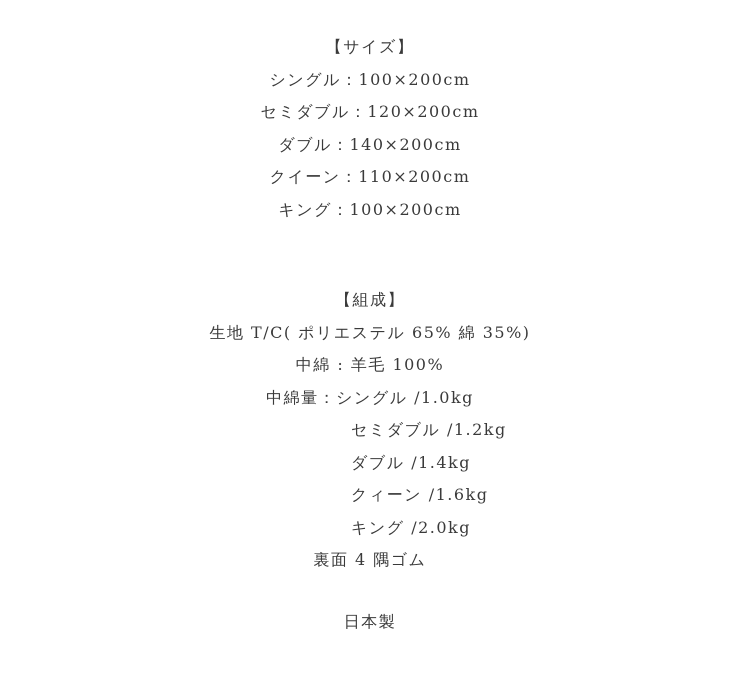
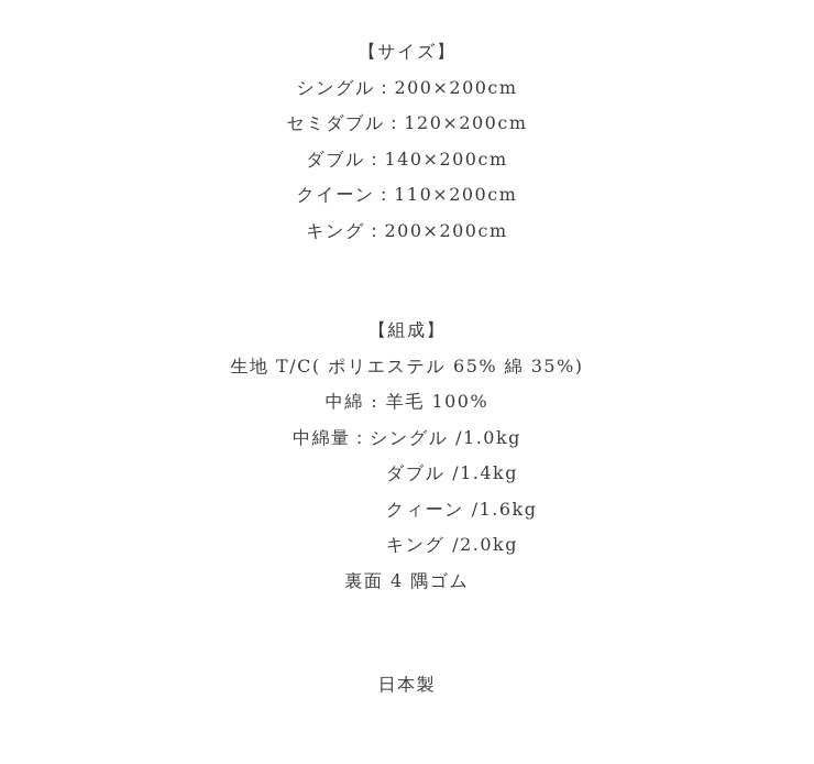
  【サイズ】
- シングル：100×200cm
+ シングル：200×200cm
  セミダブル：120×200cm
  ダブル：140×200cm
  クイーン：110×200cm
- キング：100×200cm
+ キング：200×200cm
  【組成】
  生地 T/C( ポリエステル 65% 綿 35%)
  中綿 : 羊毛 100%
  中綿量：シングル /1.0kg
- セミダブル /1.2kg
  ダブル /1.4kg
  クィーン /1.6kg
  キング /2.0kg
  裏面 4 隅ゴム
  日本製
